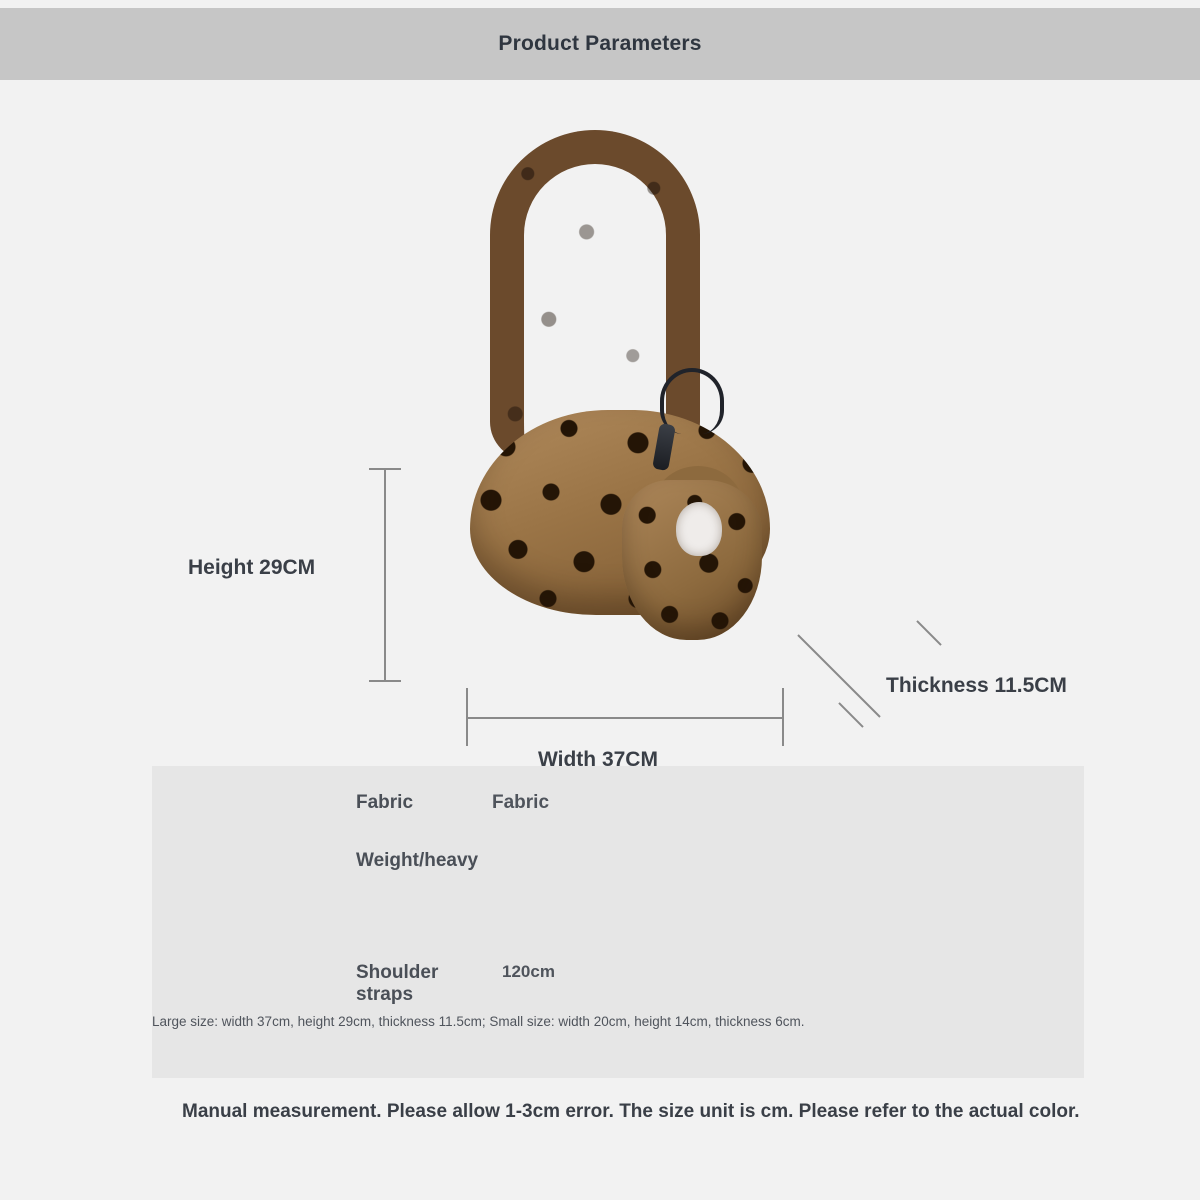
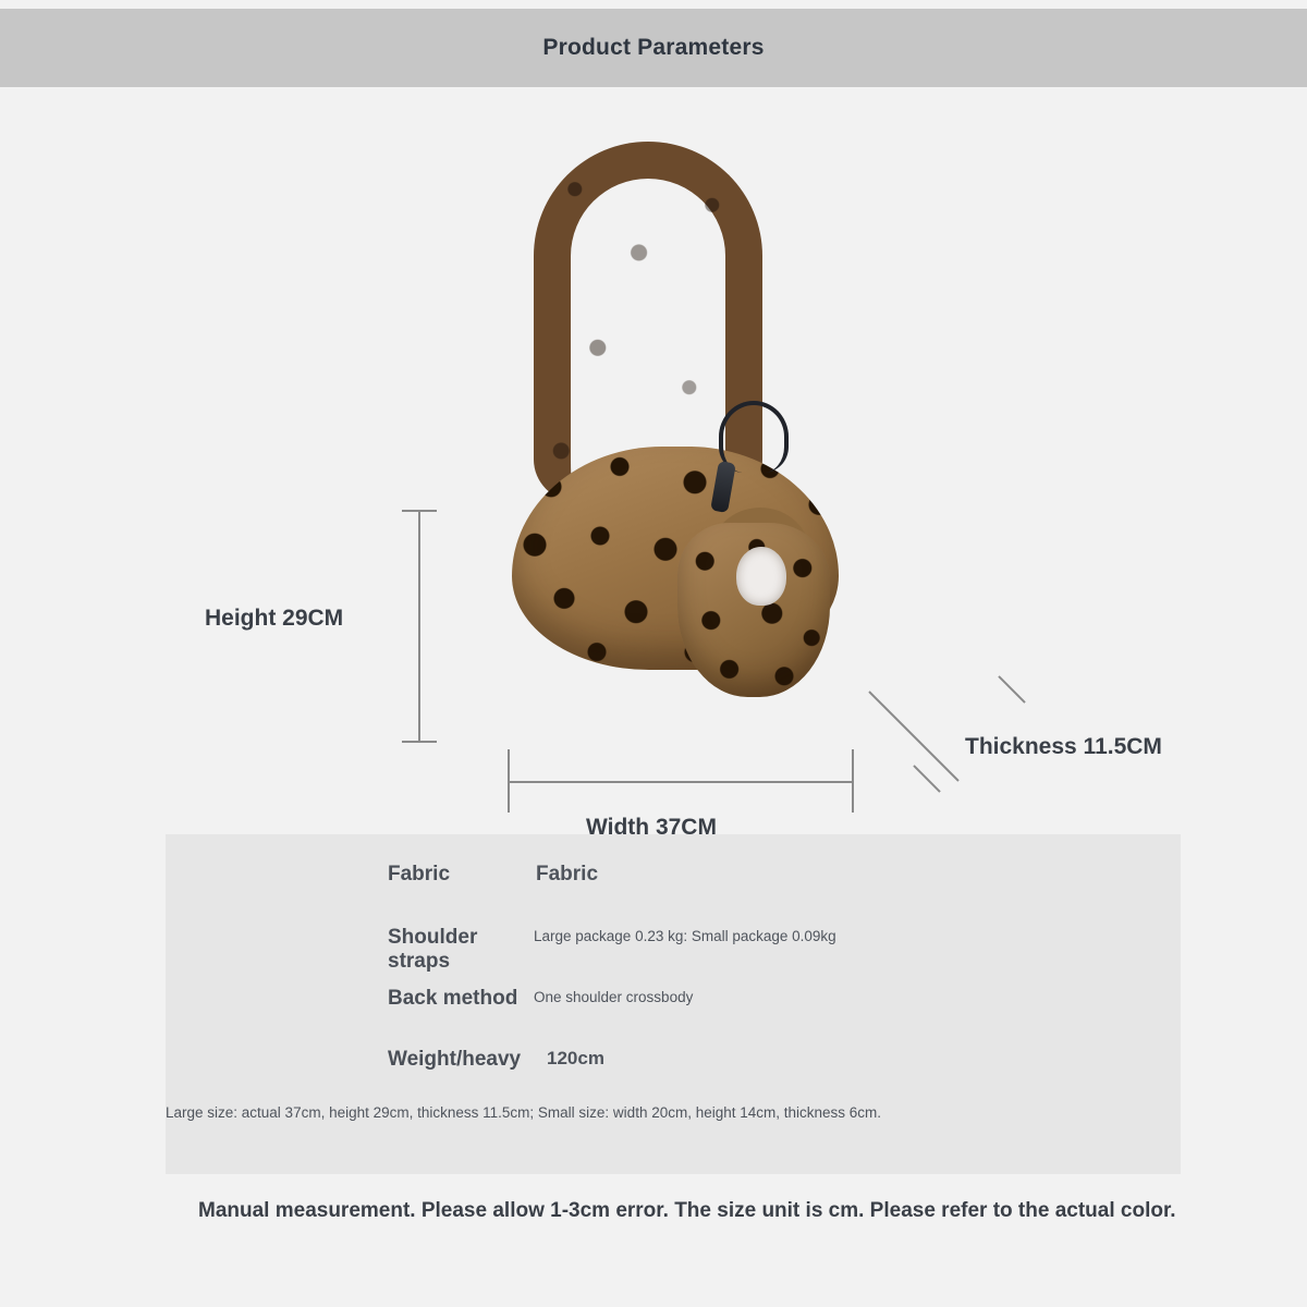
  Product Parameters
  Height 29CM
  Width 37CM
  Thickness 11.5CM
  Fabric
  Fabric
- Weight/heavy
+ Shoulder straps
+ Large package 0.23 kg: Small package 0.09kg
+ Back method
+ One shoulder crossbody
- Shoulder straps
+ Weight/heavy
  120cm
- Large size: width 37cm, height 29cm, thickness 11.5cm; Small size: width 20cm, height 14cm, thickness 6cm.
+ Large size: actual 37cm, height 29cm, thickness 11.5cm; Small size: width 20cm, height 14cm, thickness 6cm.
  Manual measurement. Please allow 1-3cm error. The size unit is cm. Please refer to the actual color.
